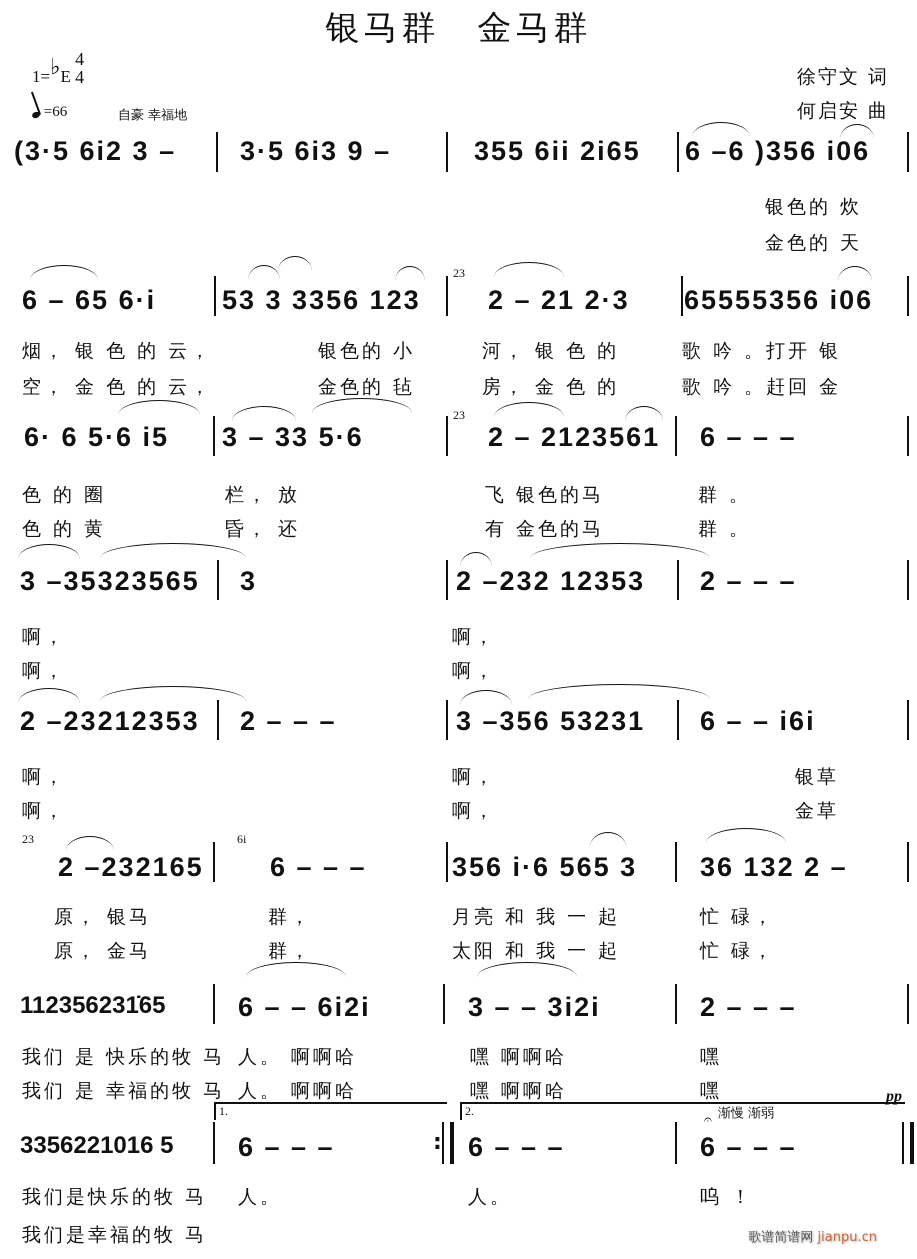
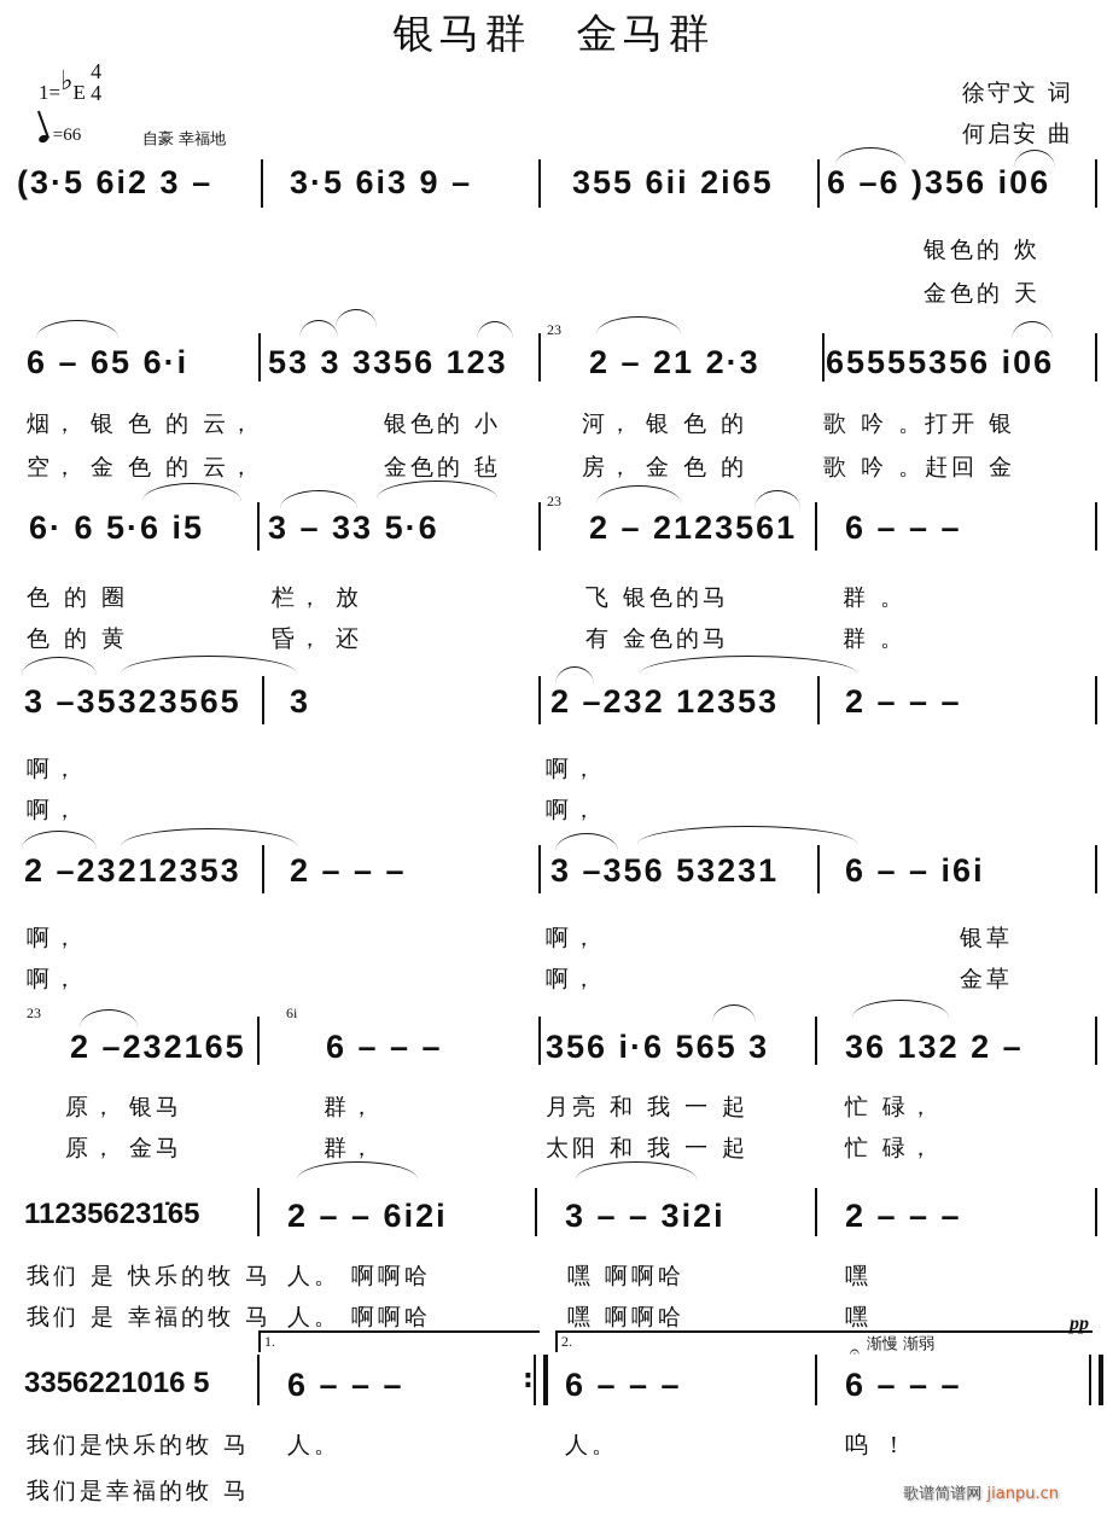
  银马群 金马群
  1=♭E
  4
  4
  =66
  自豪 幸福地
  徐守文 词
  何启安 曲
  (3·5 6i2 3 –
  3·5 6i3 9 –
  355 6ii 2i65
  6 –6 )356 i06
  银色的 炊
  金色的 天
  6 – 65 6·i
  53 3 3356 123
  23
  2 – 21 2·3
  65555356 i06
  烟， 银 色 的 云，
  银色的 小
  河， 银 色 的
  歌 吟 。打开 银
  空， 金 色 的 云，
  金色的 毡
  房， 金 色 的
  歌 吟 。赶回 金
  6· 6 5·6 i5
  3 – 33 5·6
  23
  2 – 2123561
  6 – – –
  色 的 圈
  栏， 放
  飞 银色的马
  群 。
  色 的 黄
  昏， 还
  有 金色的马
  群 。
  3 –35323565
  3
  2 –232 12353
  2 – – –
  啊，
  啊，
  啊，
  啊，
  2 –23212353
  2 – – –
  3 –356 53231
  6 – – i6i
  啊，
  啊，
  银草
  啊，
  啊，
  金草
  23
  2 –232165
  6i
  6 – – –
  356 i·6 565 3
  36 132 2 –
  原， 银马
  群，
  月亮 和 我 一 起
  忙 碌，
  原， 金马
  群，
  太阳 和 我 一 起
  忙 碌，
  112356231̇65
- 6 – – 6i2i
+ 2 – – 6i2i
  3 – – 3i2i
  2 – – –
  我们 是 快乐的牧 马
  人。 啊啊哈
  嘿 啊啊哈
  嘿
  我们 是 幸福的牧 马
  人。 啊啊哈
  嘿 啊啊哈
  嘿
  1.
  2.
  渐慢 渐弱
  pp
  𝄐
  3356221016 5
  6 – – –
  :
  6 – – –
  6 – – –
  我们是快乐的牧 马
  人。
  人。
  呜 ！
  我们是幸福的牧 马
  歌谱简谱网 jianpu.cn
